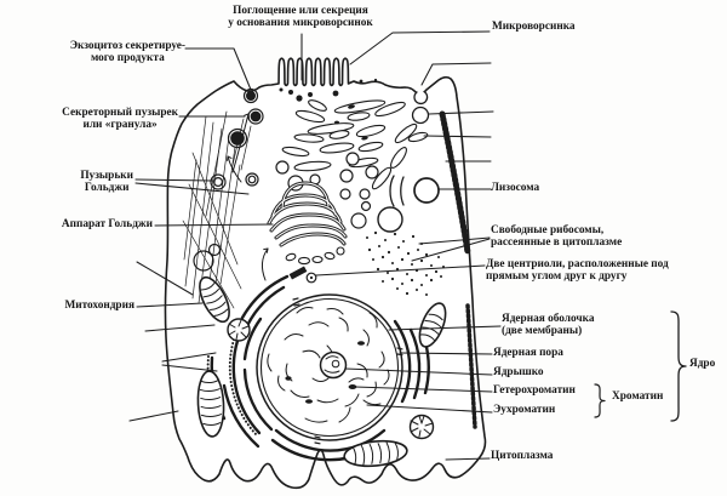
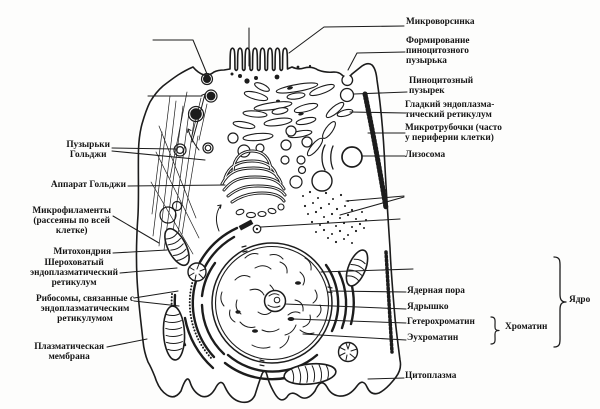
- Поглощение или секреция
- у основания микроворсинок
  Микроворсинка
- Экзоцитоз секретируе-
- мого продукта
- Секреторный пузырек
- или «гранула»
  Пузырьки
  Гольджи
  Аппарат Гольджи
+ Микрофиламенты
+ (рассеяны по всей
+ клетке)
  Митохондрия
+ Шероховатый
+ эндоплазматический
+ ретикулум
+ Рибосомы, связанные с
+ эндоплазматическим
+ ретикулумом
+ Плазматическая
+ мембрана
+ Формирование
+ пиноцитозного
+ пузырька
+ Пиноцитозный
+ пузырек
+ Гладкий эндоплазма-
+ тический ретикулум
+ Микротрубочки (часто
+ у периферии клетки)
  Лизосома
- Свободные рибосомы,
- рассеянные в цитоплазме
- Две центриоли, расположенные под
- прямым углом друг к другу
- Ядерная оболочка
- (две мембраны)
  Ядерная пора
  Ядрышко
  Гетерохроматин
  Эухроматин
  Хроматин
  Ядро
  Цитоплазма
